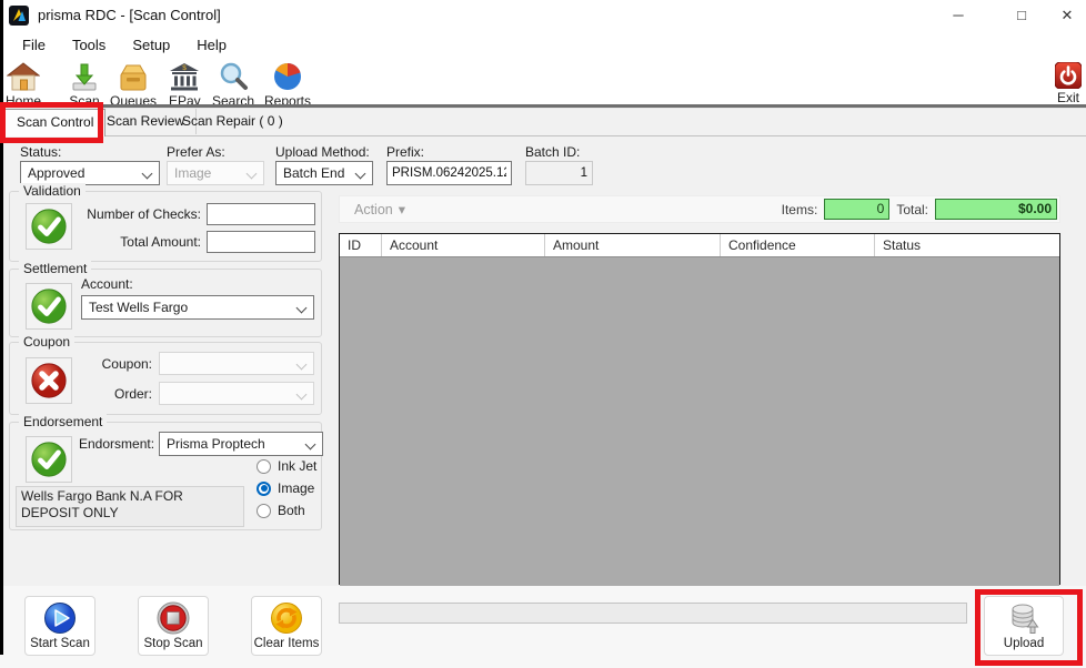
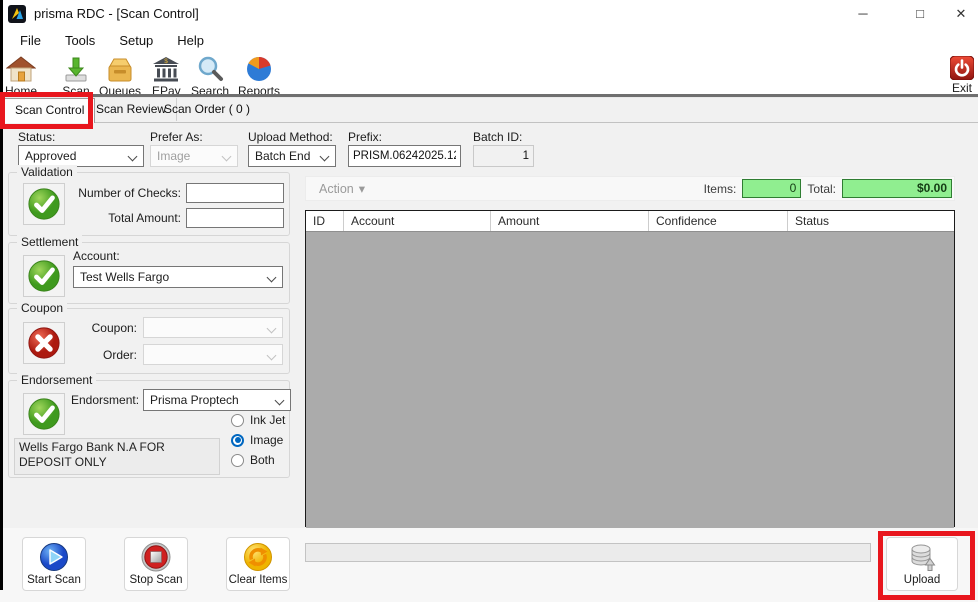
  prisma RDC - [Scan Control]
  ─
  □
  ✕
  File
  Tools
  Setup
  Help
  Home
  Scan
  Queues
  EPay
  Search
  Reports
  Exit
  Scan Control
  Scan Review
- Scan Repair ( 0 )
+ Scan Order ( 0 )
  Status:
  Approved
  Prefer As:
  Image
  Upload Method:
  Batch End
  Prefix:
  PRISM.06242025.1
  Batch ID:
  1
  Validation
  Number of Checks:
  Total Amount:
  Settlement
  Account:
  Test Wells Fargo
  Coupon
  Coupon:
  Order:
  Endorsement
  Endorsment:
  Prisma Proptech
  Ink Jet
  Image
  Both
  Wells Fargo Bank N.A FOR DEPOSIT ONLY
  Action
  ▾
  Items:
  0
  Total:
  $0.00
  ID
  Account
  Amount
  Confidence
  Status
  Start Scan
  Stop Scan
  Clear Items
  Upload
